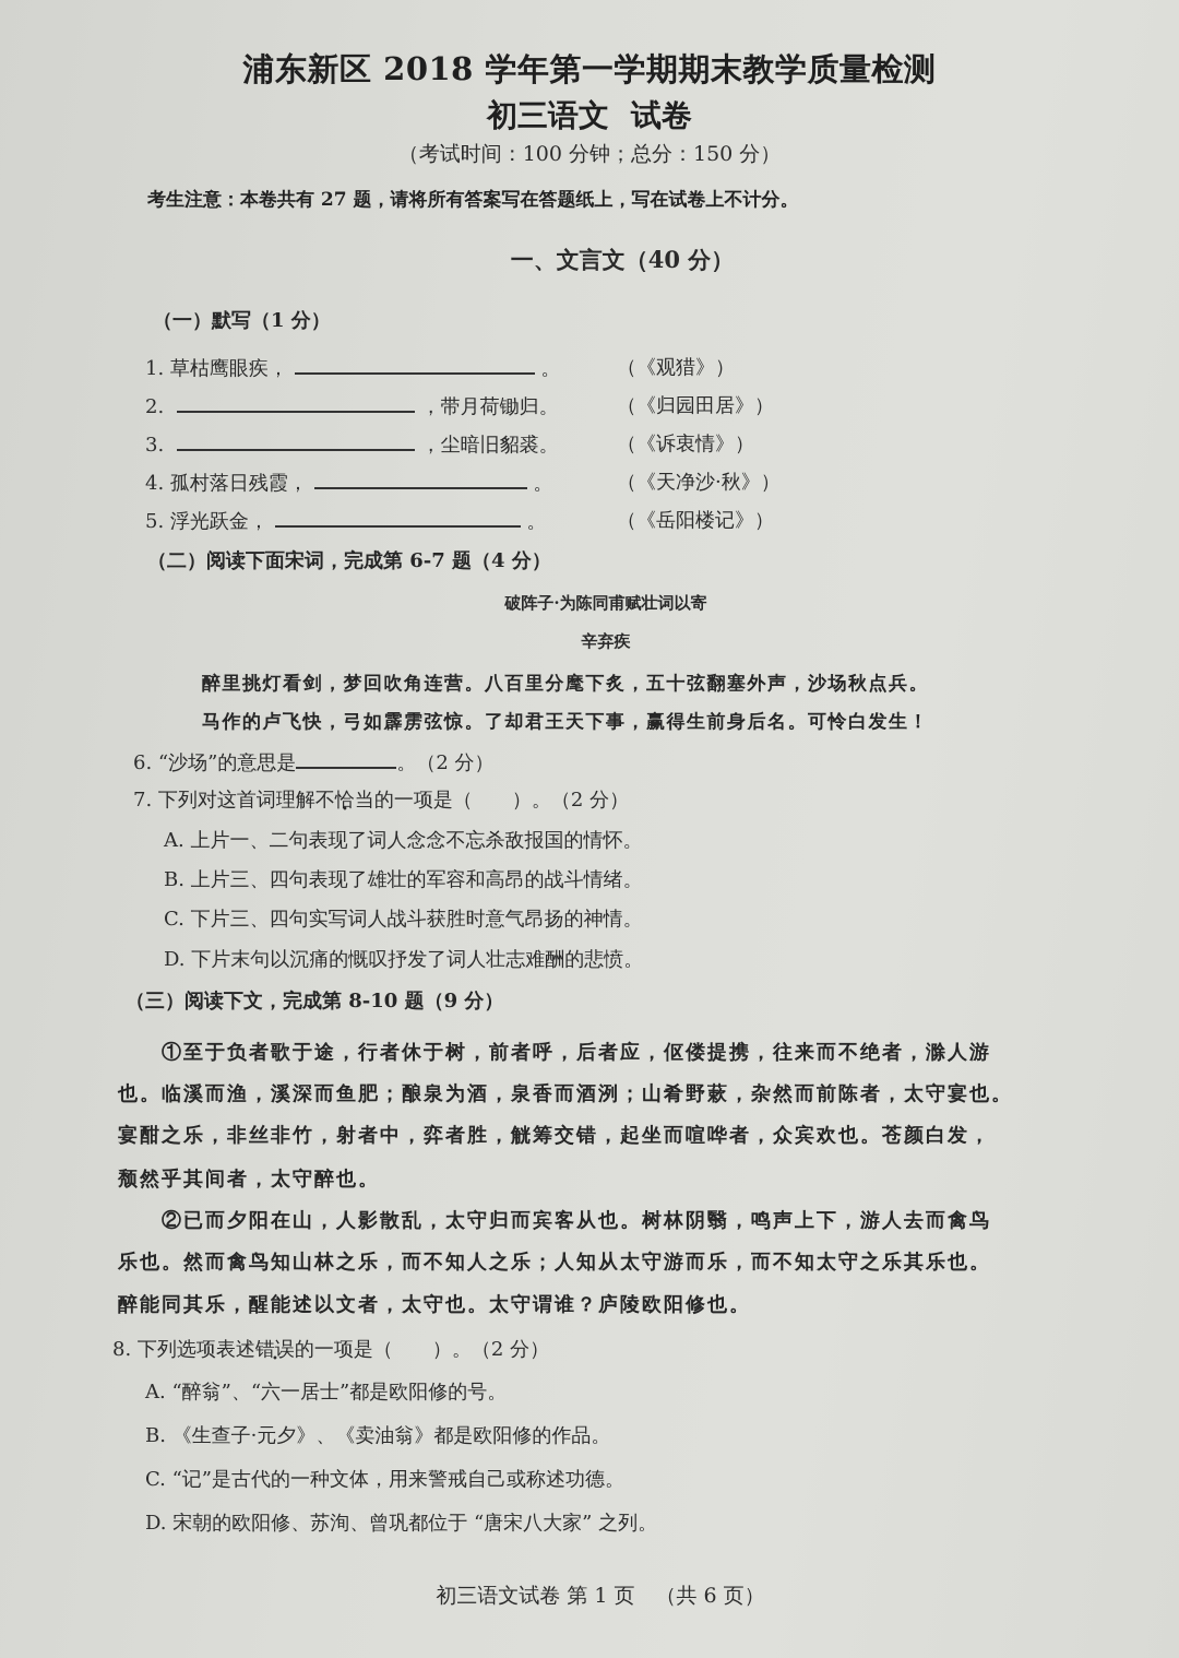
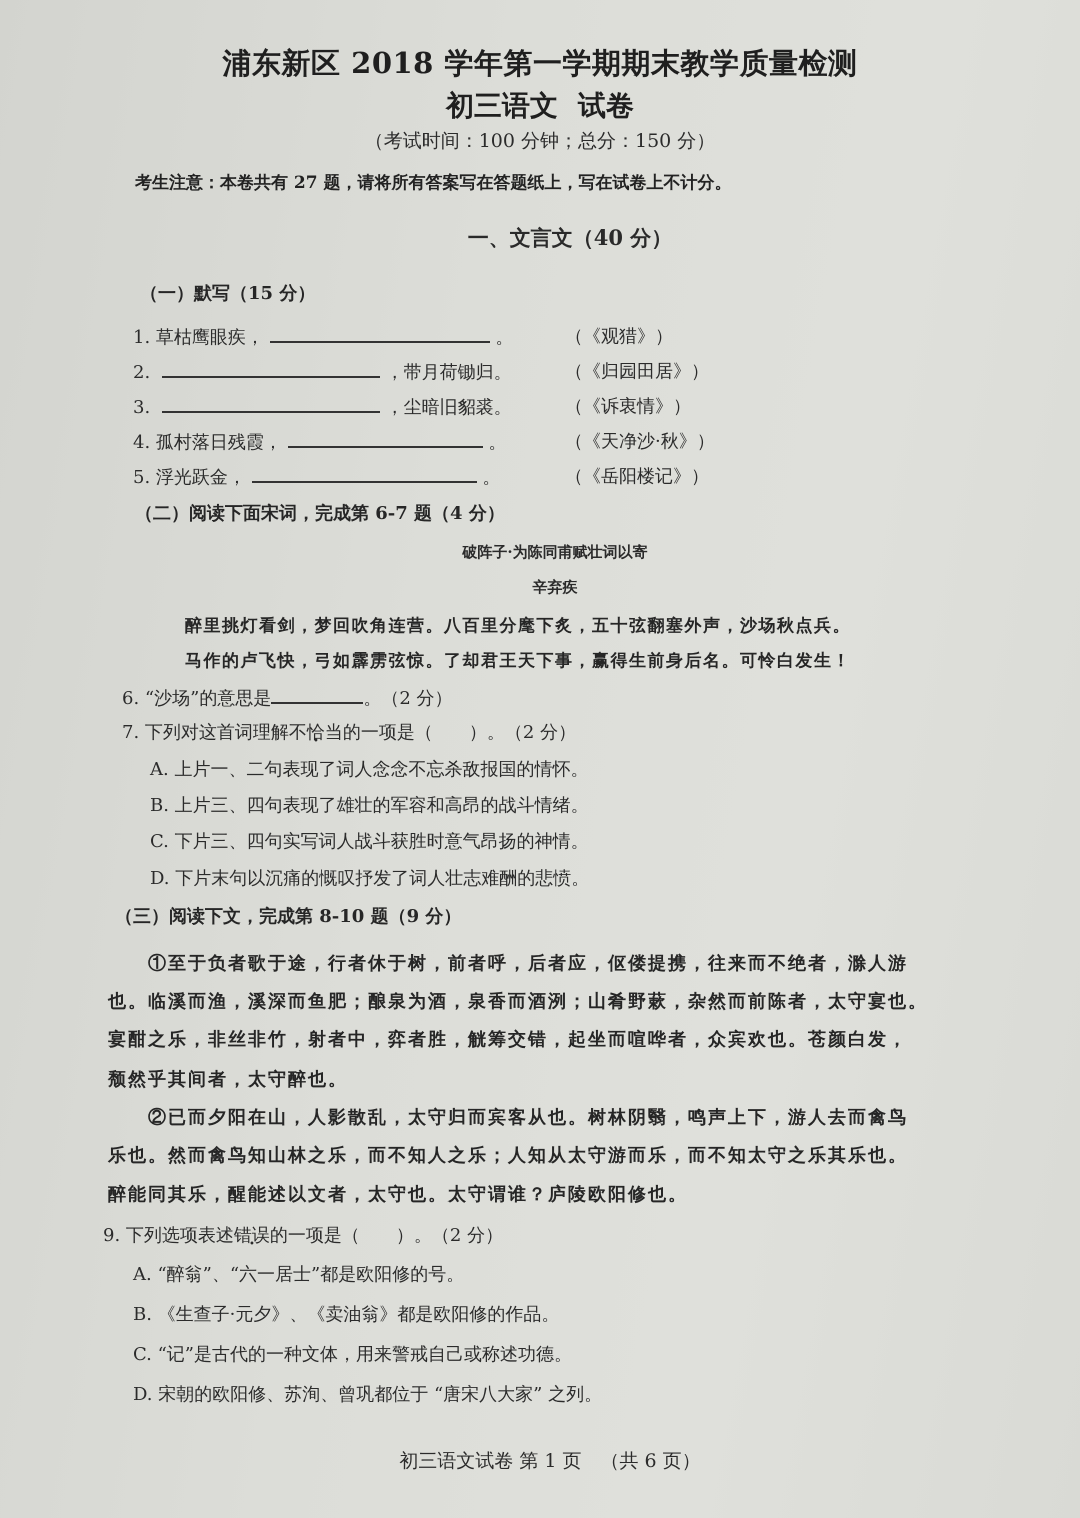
  浦东新区 2018 学年第一学期期末教学质量检测
  初三语文 试卷
  （考试时间：100 分钟；总分：150 分）
  考生注意：本卷共有 27 题，请将所有答案写在答题纸上，写在试卷上不计分。
  一、文言文（40 分）
- （一）默写（1 分）
+ （一）默写（15 分）
  1. 草枯鹰眼疾， 。
  （《观猎》）
  2. ，带月荷锄归。
  （《归园田居》）
  3. ，尘暗旧貂裘。
  （《诉衷情》）
  4. 孤村落日残霞， 。
  （《天净沙·秋》）
  5. 浮光跃金， 。
  （《岳阳楼记》）
  （二）阅读下面宋词，完成第 6-7 题（4 分）
  破阵子·为陈同甫赋壮词以寄
  辛弃疾
  醉里挑灯看剑，梦回吹角连营。八百里分麾下炙，五十弦翻塞外声，沙场秋点兵。
  马作的卢飞快，弓如霹雳弦惊。了却君王天下事，赢得生前身后名。可怜白发生！
  6. “沙场”的意思是 。（2 分）
  7. 下列对这首词理解不恰当的一项是（ ）。（2 分）
  A. 上片一、二句表现了词人念念不忘杀敌报国的情怀。
  B. 上片三、四句表现了雄壮的军容和高昂的战斗情绪。
  C. 下片三、四句实写词人战斗获胜时意气昂扬的神情。
  D. 下片末句以沉痛的慨叹抒发了词人壮志难酬的悲愤。
  （三）阅读下文，完成第 8-10 题（9 分）
  ①至于负者歌于途，行者休于树，前者呼，后者应，伛偻提携，往来而不绝者，滁人游
  也。临溪而渔，溪深而鱼肥；酿泉为酒，泉香而酒洌；山肴野蔌，杂然而前陈者，太守宴也。
  宴酣之乐，非丝非竹，射者中，弈者胜，觥筹交错，起坐而喧哗者，众宾欢也。苍颜白发，
  颓然乎其间者，太守醉也。
  ②已而夕阳在山，人影散乱，太守归而宾客从也。树林阴翳，鸣声上下，游人去而禽鸟
  乐也。然而禽鸟知山林之乐，而不知人之乐；人知从太守游而乐，而不知太守之乐其乐也。
  醉能同其乐，醒能述以文者，太守也。太守谓谁？庐陵欧阳修也。
- 8. 下列选项表述错误的一项是（ ）。（2 分）
+ 9. 下列选项表述错误的一项是（ ）。（2 分）
  A. “醉翁”、“六一居士”都是欧阳修的号。
  B. 《生查子·元夕》、《卖油翁》都是欧阳修的作品。
  C. “记”是古代的一种文体，用来警戒自己或称述功德。
  D. 宋朝的欧阳修、苏洵、曾巩都位于 “唐宋八大家” 之列。
  初三语文试卷 第 1 页 （共 6 页）
